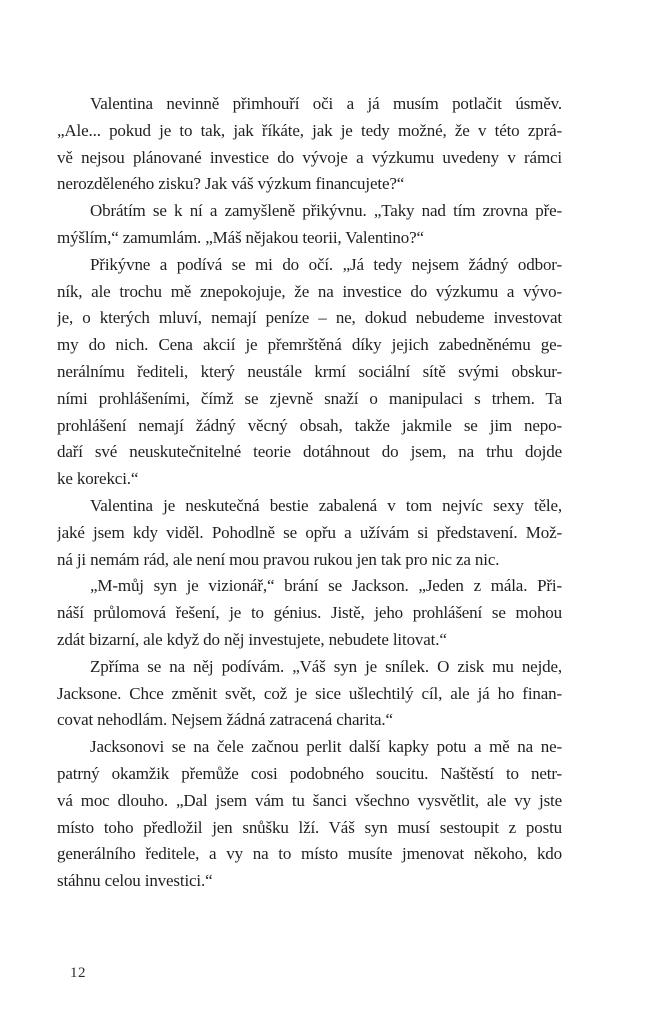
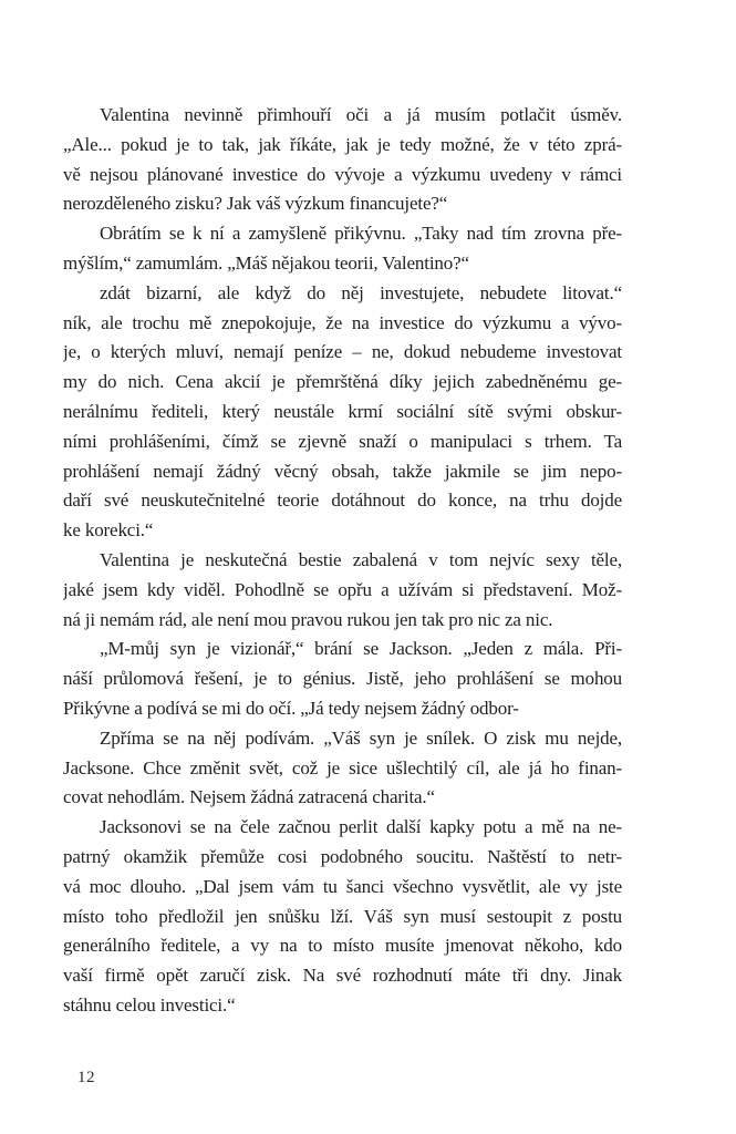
  Valentina nevinně přimhouří oči a já musím potlačit úsměv.
  „Ale... pokud je to tak, jak říkáte, jak je tedy možné, že v této zprá-
  vě nejsou plánované investice do vývoje a výzkumu uvedeny v rámci
  nerozděleného zisku? Jak váš výzkum financujete?“
  Obrátím se k ní a zamyšleně přikývnu. „Taky nad tím zrovna pře-
  mýšlím,“ zamumlám. „Máš nějakou teorii, Valentino?“
- Přikývne a podívá se mi do očí. „Já tedy nejsem žádný odbor-
+ zdát bizarní, ale když do něj investujete, nebudete litovat.“
  ník, ale trochu mě znepokojuje, že na investice do výzkumu a vývo-
  je, o kterých mluví, nemají peníze – ne, dokud nebudeme investovat
  my do nich. Cena akcií je přemrštěná díky jejich zabedněnému ge-
  nerálnímu řediteli, který neustále krmí sociální sítě svými obskur-
  ními prohlášeními, čímž se zjevně snaží o manipulaci s trhem. Ta
  prohlášení nemají žádný věcný obsah, takže jakmile se jim nepo-
- daří své neuskutečnitelné teorie dotáhnout do jsem, na trhu dojde
+ daří své neuskutečnitelné teorie dotáhnout do konce, na trhu dojde
  ke korekci.“
  Valentina je neskutečná bestie zabalená v tom nejvíc sexy těle,
  jaké jsem kdy viděl. Pohodlně se opřu a užívám si představení. Mož-
  ná ji nemám rád, ale není mou pravou rukou jen tak pro nic za nic.
  „M-můj syn je vizionář,“ brání se Jackson. „Jeden z mála. Při-
  náší průlomová řešení, je to génius. Jistě, jeho prohlášení se mohou
- zdát bizarní, ale když do něj investujete, nebudete litovat.“
+ Přikývne a podívá se mi do očí. „Já tedy nejsem žádný odbor-
  Zpříma se na něj podívám. „Váš syn je snílek. O zisk mu nejde,
  Jacksone. Chce změnit svět, což je sice ušlechtilý cíl, ale já ho finan-
  covat nehodlám. Nejsem žádná zatracená charita.“
  Jacksonovi se na čele začnou perlit další kapky potu a mě na ne-
  patrný okamžik přemůže cosi podobného soucitu. Naštěstí to netr-
  vá moc dlouho. „Dal jsem vám tu šanci všechno vysvětlit, ale vy jste
  místo toho předložil jen snůšku lží. Váš syn musí sestoupit z postu
  generálního ředitele, a vy na to místo musíte jmenovat někoho, kdo
+ vaší firmě opět zaručí zisk. Na své rozhodnutí máte tři dny. Jinak
  stáhnu celou investici.“
  12
